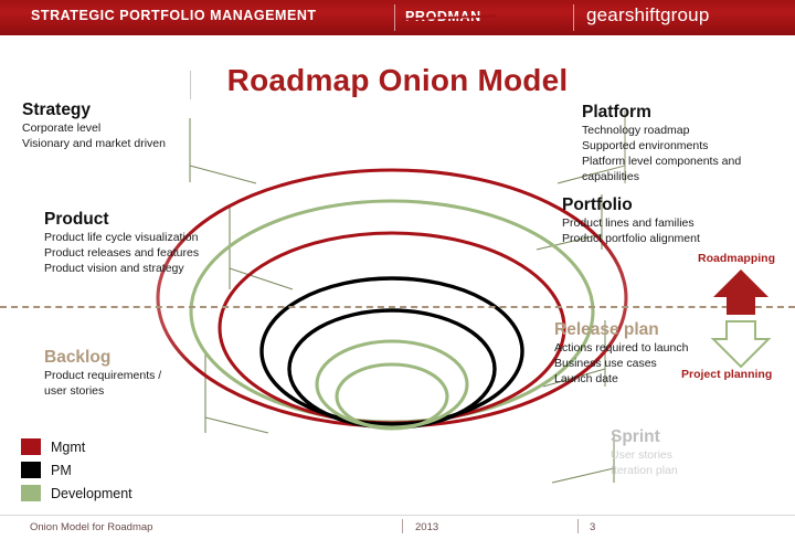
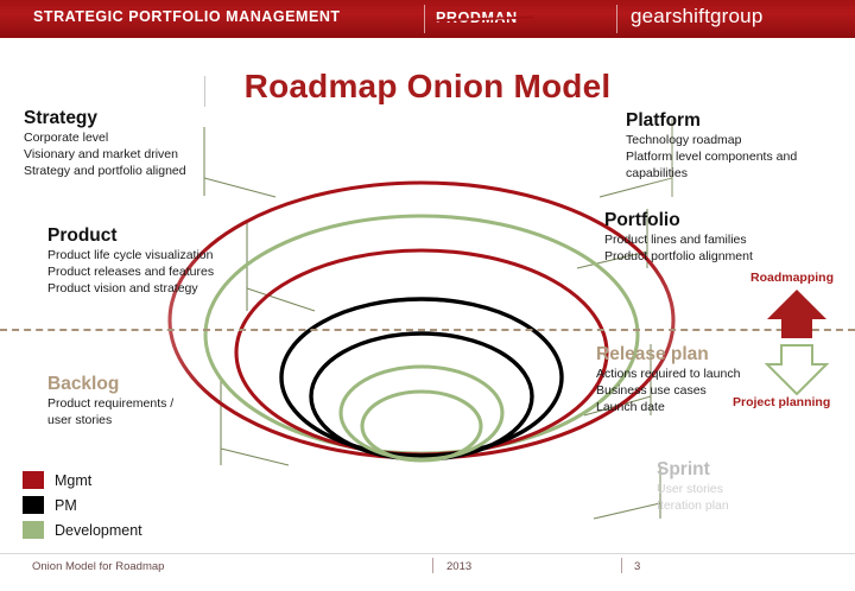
  STRATEGIC PORTFOLIO MANAGEMENT
  PRODMAN
  gearshiftgroup
  Roadmap Onion Model
  Strategy
  Corporate level
  Visionary and market driven
+ Strategy and portfolio aligned
  Product
  Product life cycle visualization
  Product releases and features
  Product vision and strategy
  Backlog
  Product requirements /
  user stories
  Platform
  Technology roadmap
- Supported environments
  Platform level components and capabilities
  Portfolio
  Product lines and families
  Product portfolio alignment
  Release plan
  Actions required to launch
  Business use cases
  Launch date
  Sprint
  User stories
  Iteration plan
  Roadmapping
  Project planning
  Mgmt
  PM
  Development
  Onion Model for Roadmap
  2013
  3
